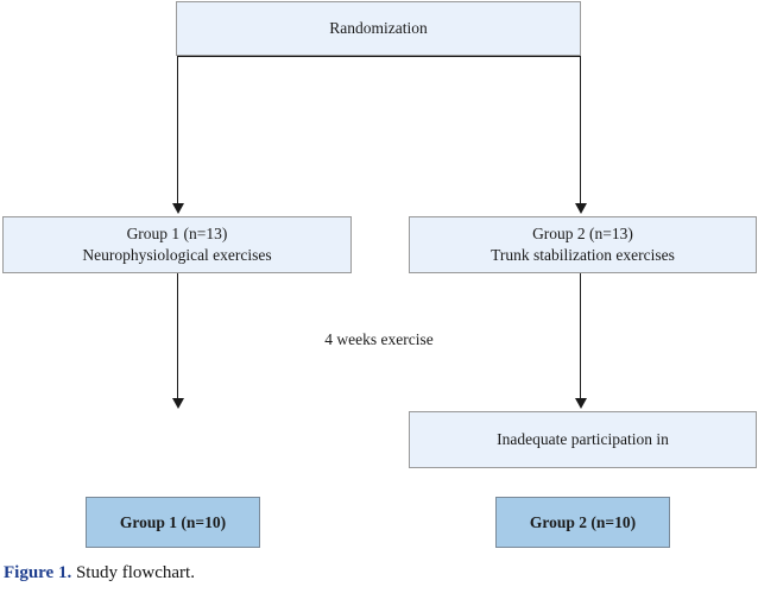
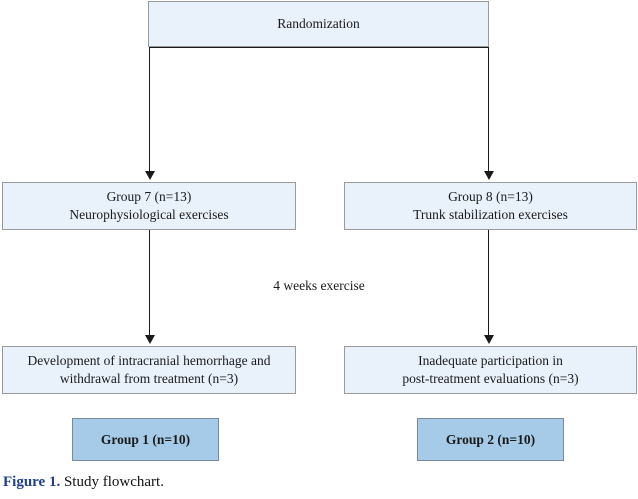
  Randomization
- Group 1 (n=13)
+ Group 7 (n=13)
  Neurophysiological exercises
- Group 2 (n=13)
+ Group 8 (n=13)
  Trunk stabilization exercises
  4 weeks exercise
+ Development of intracranial hemorrhage and
+ withdrawal from treatment (n=3)
  Inadequate participation in
+ post-treatment evaluations (n=3)
  Group 1 (n=10)
  Group 2 (n=10)
  Figure 1. Study flowchart.
